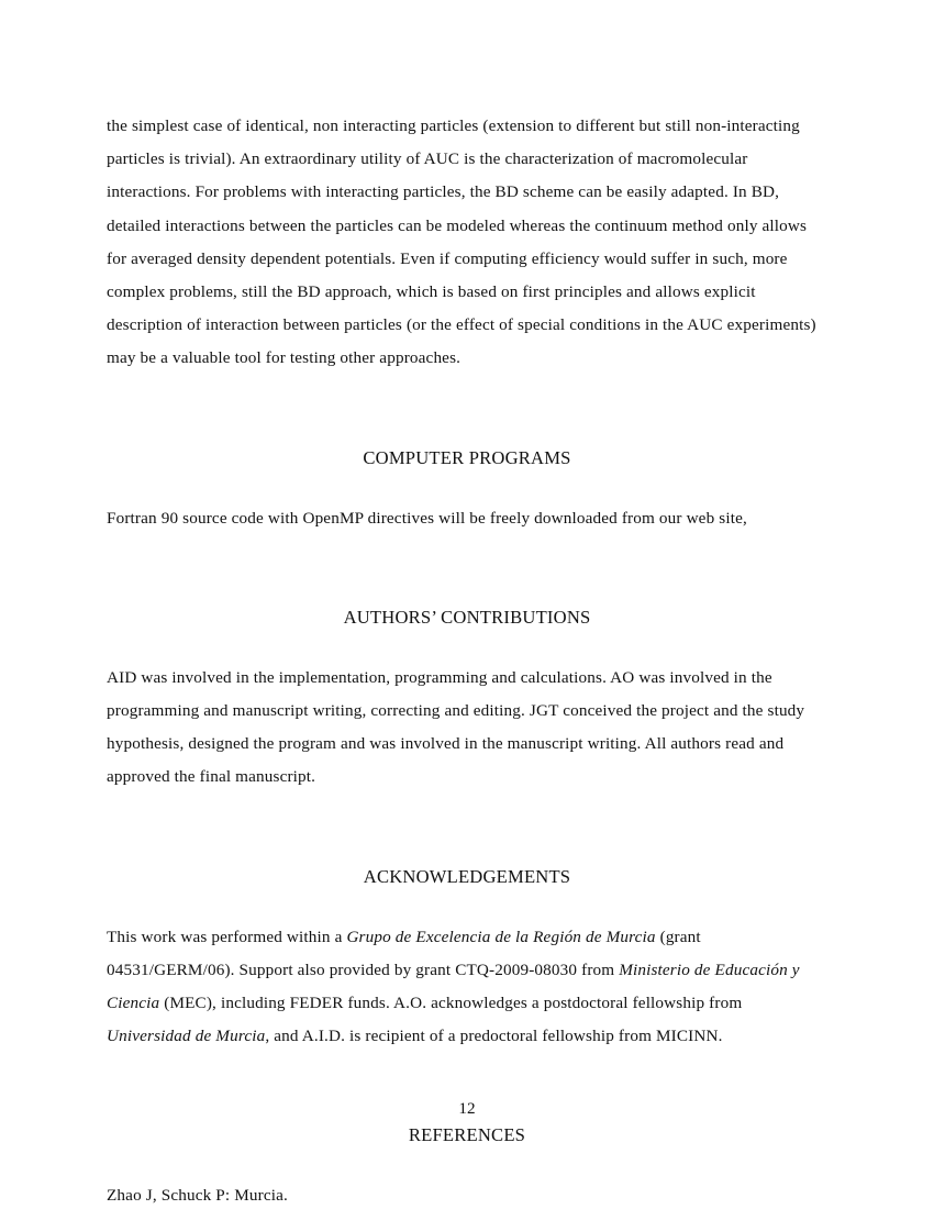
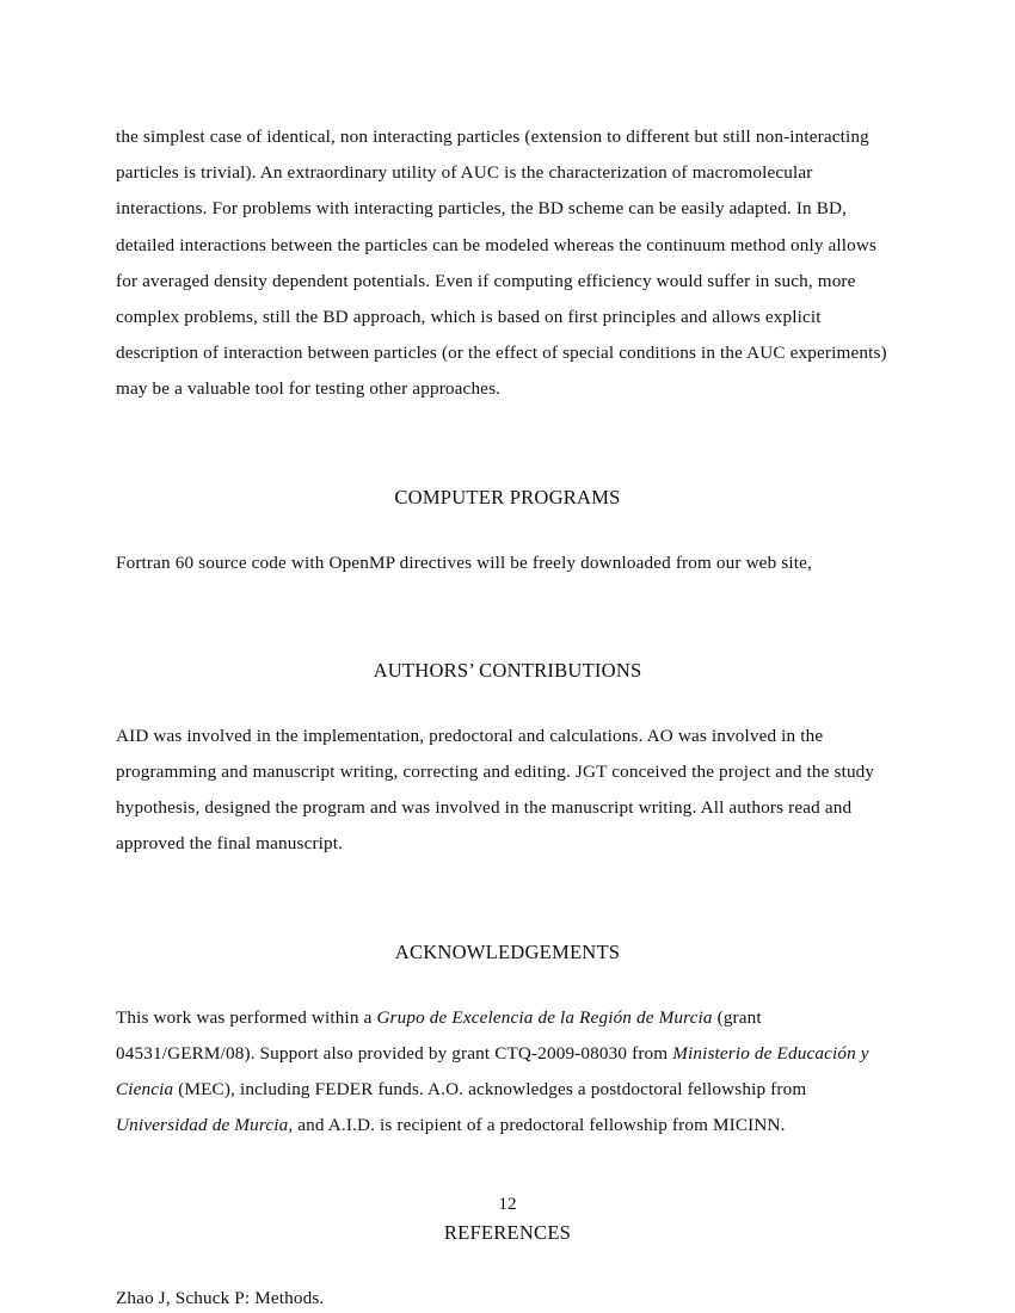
  the simplest case of identical, non interacting particles (extension to different but still non-interacting particles is trivial). An extraordinary utility of AUC is the characterization of macromolecular interactions. For problems with interacting particles, the BD scheme can be easily adapted. In BD, detailed interactions between the particles can be modeled whereas the continuum method only allows for averaged density dependent potentials. Even if computing efficiency would suffer in such, more complex problems, still the BD approach, which is based on first principles and allows explicit description of interaction between particles (or the effect of special conditions in the AUC experiments) may be a valuable tool for testing other approaches.
  COMPUTER PROGRAMS
- Fortran 90 source code with OpenMP directives will be freely downloaded from our web site,
+ Fortran 60 source code with OpenMP directives will be freely downloaded from our web site,
  AUTHORS’ CONTRIBUTIONS
- AID was involved in the implementation, programming and calculations. AO was involved in the programming and manuscript writing, correcting and editing. JGT conceived the project and the study hypothesis, designed the program and was involved in the manuscript writing. All authors read and approved the final manuscript.
+ AID was involved in the implementation, predoctoral and calculations. AO was involved in the programming and manuscript writing, correcting and editing. JGT conceived the project and the study hypothesis, designed the program and was involved in the manuscript writing. All authors read and approved the final manuscript.
  ACKNOWLEDGEMENTS
- This work was performed within a Grupo de Excelencia de la Región de Murcia (grant 04531/GERM/06). Support also provided by grant CTQ-2009-08030 from Ministerio de Educación y Ciencia (MEC), including FEDER funds. A.O. acknowledges a postdoctoral fellowship from Universidad de Murcia, and A.I.D. is recipient of a predoctoral fellowship from MICINN.
+ This work was performed within a Grupo de Excelencia de la Región de Murcia (grant 04531/GERM/08). Support also provided by grant CTQ-2009-08030 from Ministerio de Educación y Ciencia (MEC), including FEDER funds. A.O. acknowledges a postdoctoral fellowship from Universidad de Murcia, and A.I.D. is recipient of a predoctoral fellowship from MICINN.
  REFERENCES
- Zhao J, Schuck P: Murcia.
+ Zhao J, Schuck P: Methods.
  12
